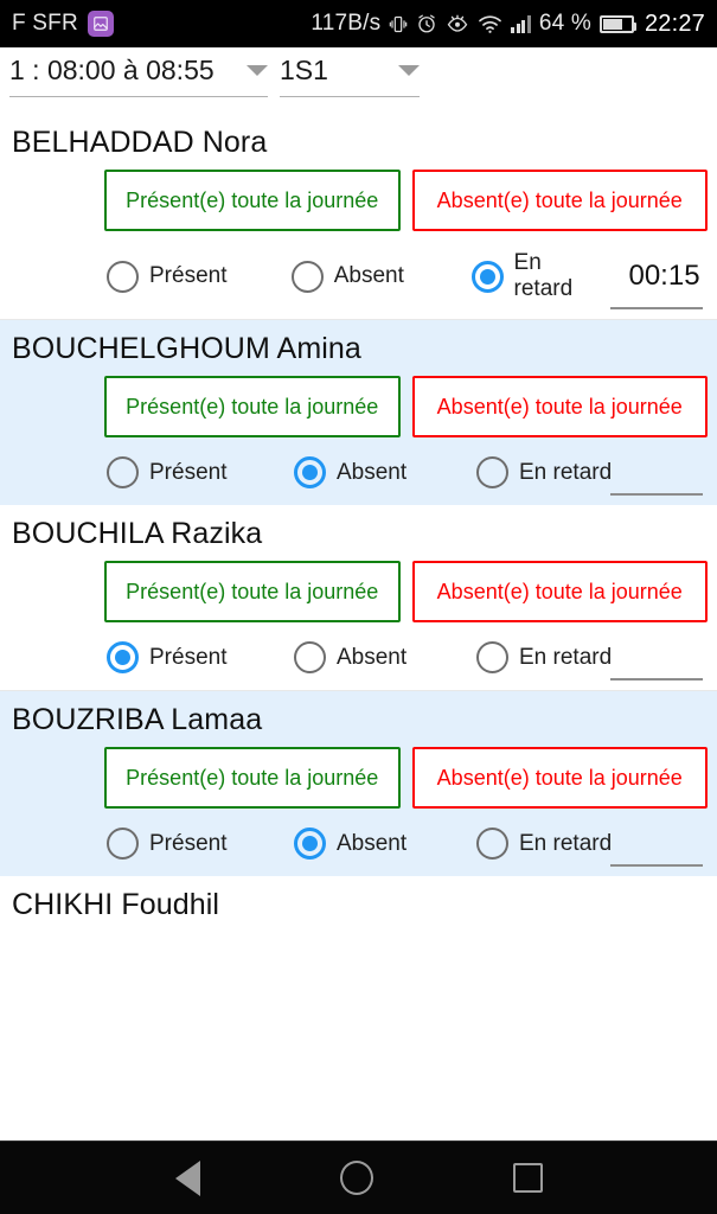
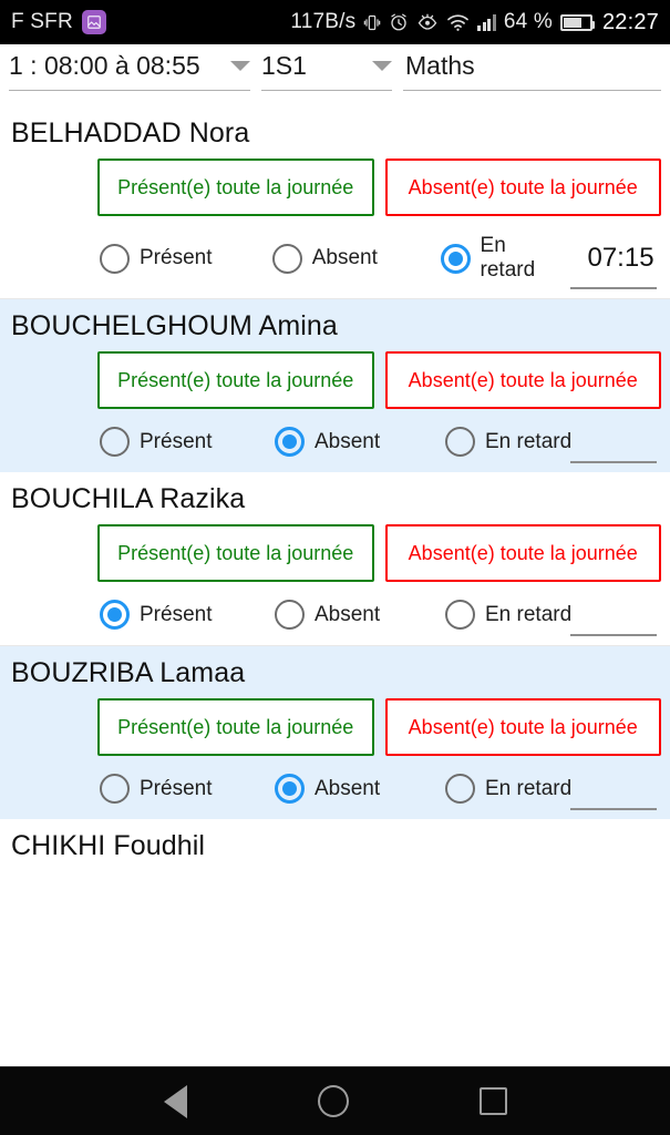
  F SFR
  117B/s
  64 %
  22:27
  1 : 08:00 à 08:55
  1S1
+ Maths
  BELHADDAD Nora
  Présent(e) toute la journée
  Absent(e) toute la journée
  Présent
  Absent
  En retard
- 00:15
+ 07:15
  BOUCHELGHOUM Amina
  Présent(e) toute la journée
  Absent(e) toute la journée
  Présent
  Absent
  En retard
  BOUCHILA Razika
  Présent(e) toute la journée
  Absent(e) toute la journée
  Présent
  Absent
  En retard
  BOUZRIBA Lamaa
  Présent(e) toute la journée
  Absent(e) toute la journée
  Présent
  Absent
  En retard
  CHIKHI Foudhil
